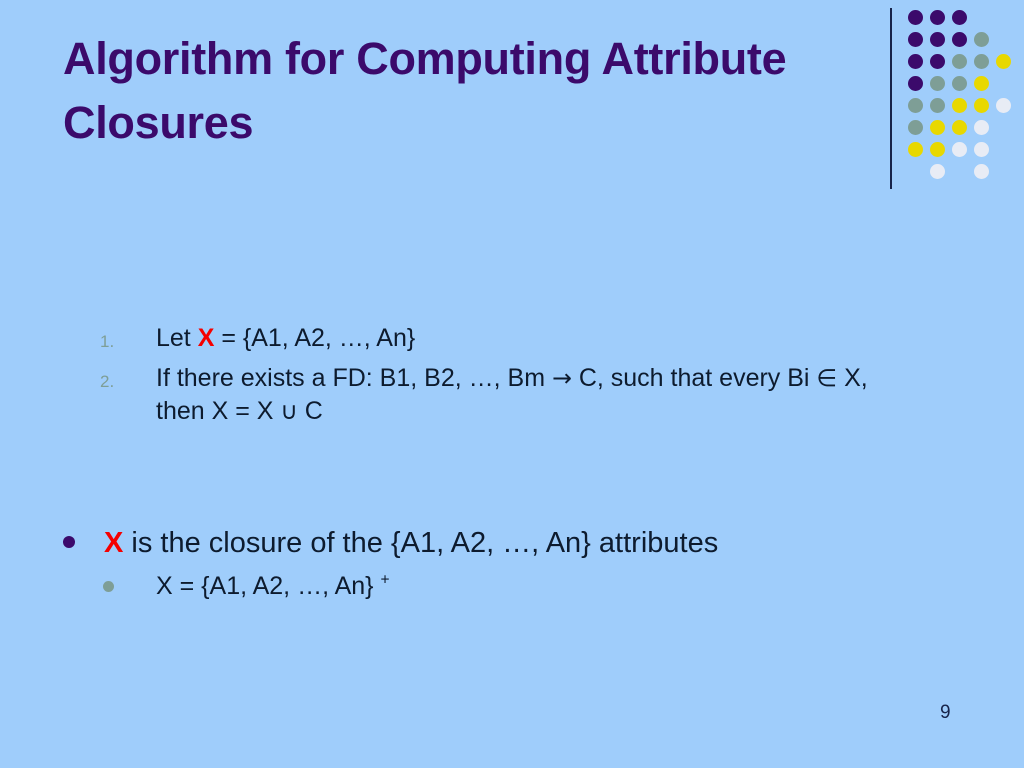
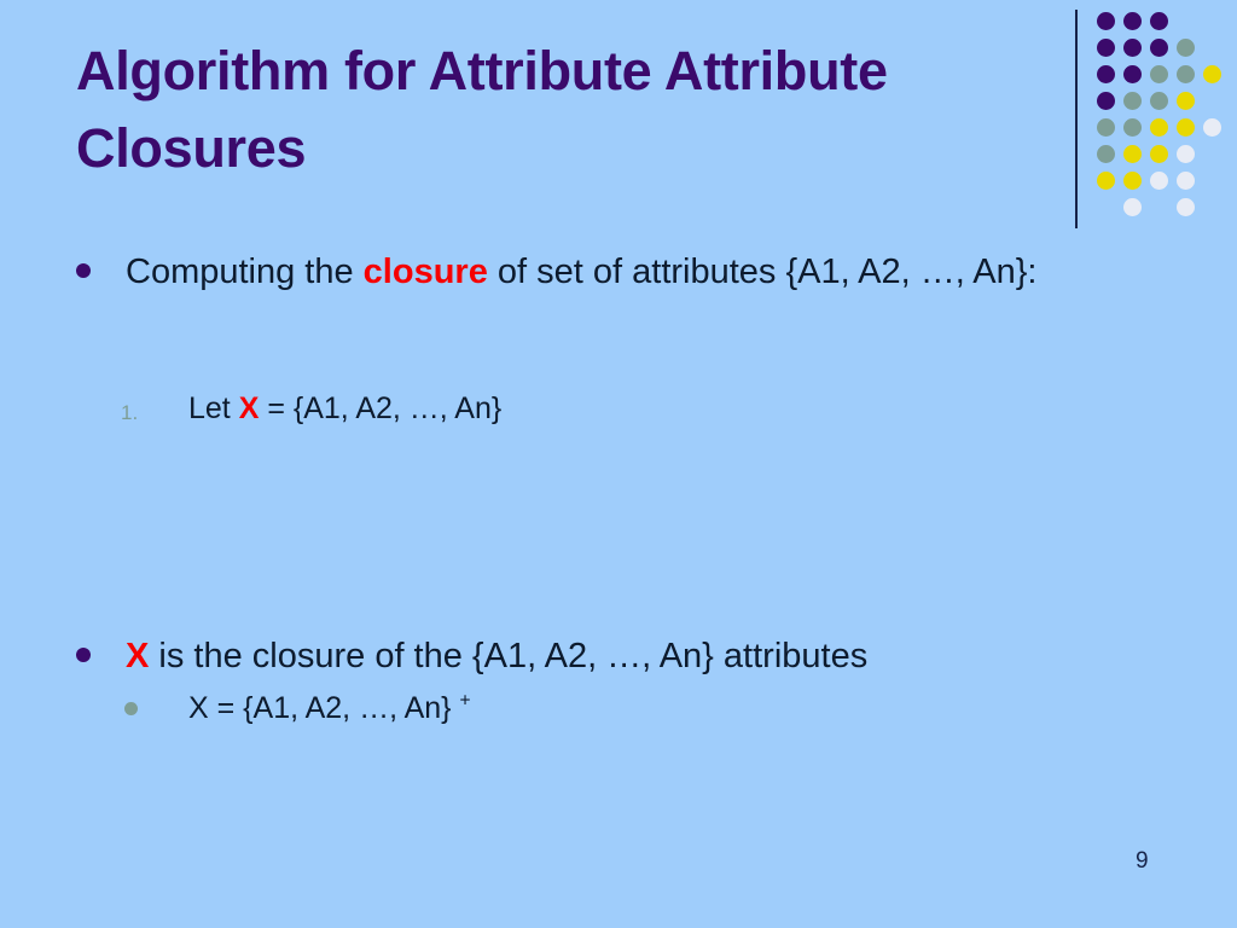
- Algorithm for Computing Attribute Closures
+ Algorithm for Attribute Attribute Closures
+ Computing the closure of set of attributes {A1, A2, …, An}:
  1.
  Let X = {A1, A2, …, An}
- 2.
- If there exists a FD: B1, B2, …, Bm → C, such that every Bi ∈ X, then X = X ∪ C
  X is the closure of the {A1, A2, …, An} attributes
  X = {A1, A2, …, An} +
  9
